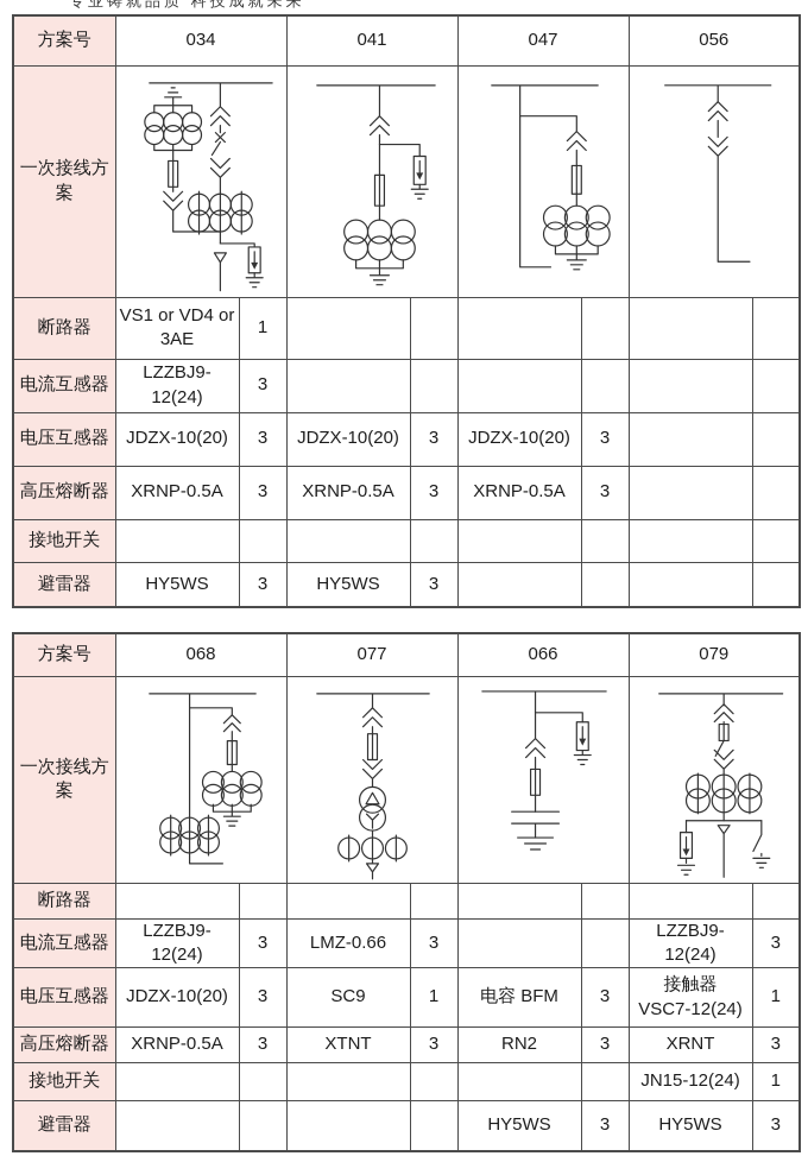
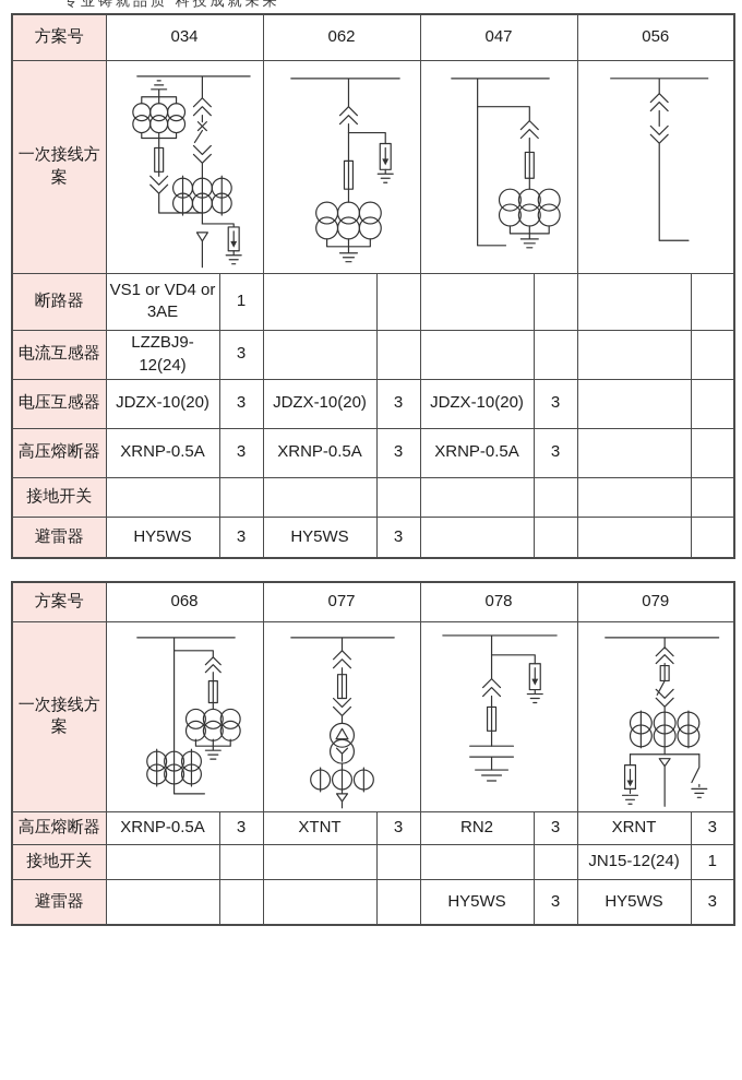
  专业铸就品质 科技成就未来
- 方案号	034	041	047	056
+ 方案号	034	062	047	056
  一次接线方案
  断路器	VS1 or VD4 or 3AE	1
  电流互感器	LZZBJ9-12(24)	3
  电压互感器	JDZX-10(20)	3	JDZX-10(20)	3	JDZX-10(20)	3
  高压熔断器	XRNP-0.5A	3	XRNP-0.5A	3	XRNP-0.5A	3
  接地开关
  避雷器	HY5WS	3	HY5WS	3
- 方案号	068	077	066	079
+ 方案号	068	077	078	079
  一次接线方案
- 断路器
- 电流互感器	LZZBJ9-12(24)	3	LMZ-0.66	3			LZZBJ9-12(24)	3
- 电压互感器	JDZX-10(20)	3	SC9	1	电容 BFM	3	接触器 VSC7-12(24)	1
  高压熔断器	XRNP-0.5A	3	XTNT	3	RN2	3	XRNT	3
  接地开关							JN15-12(24)	1
  避雷器					HY5WS	3	HY5WS	3
